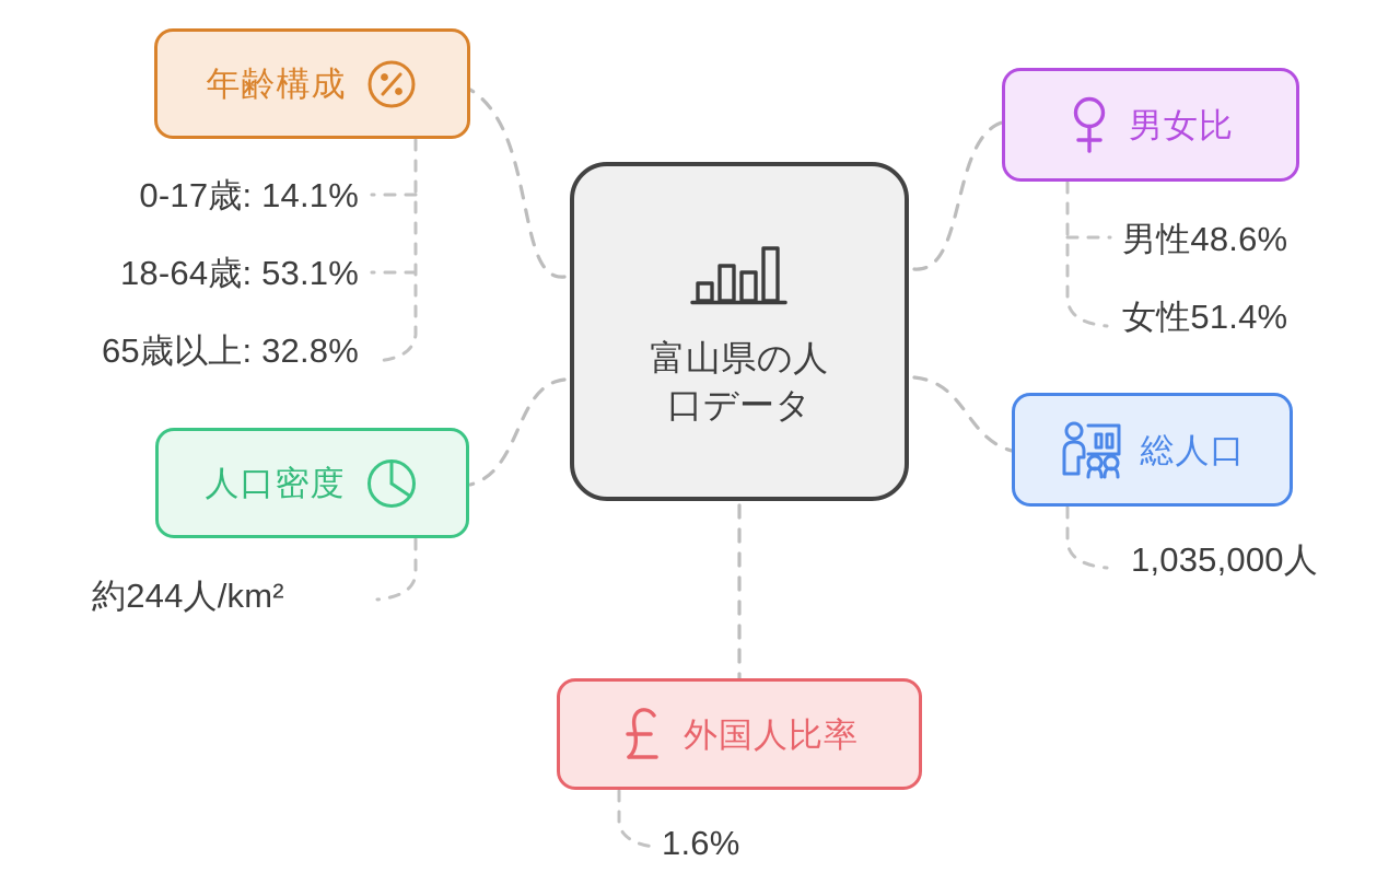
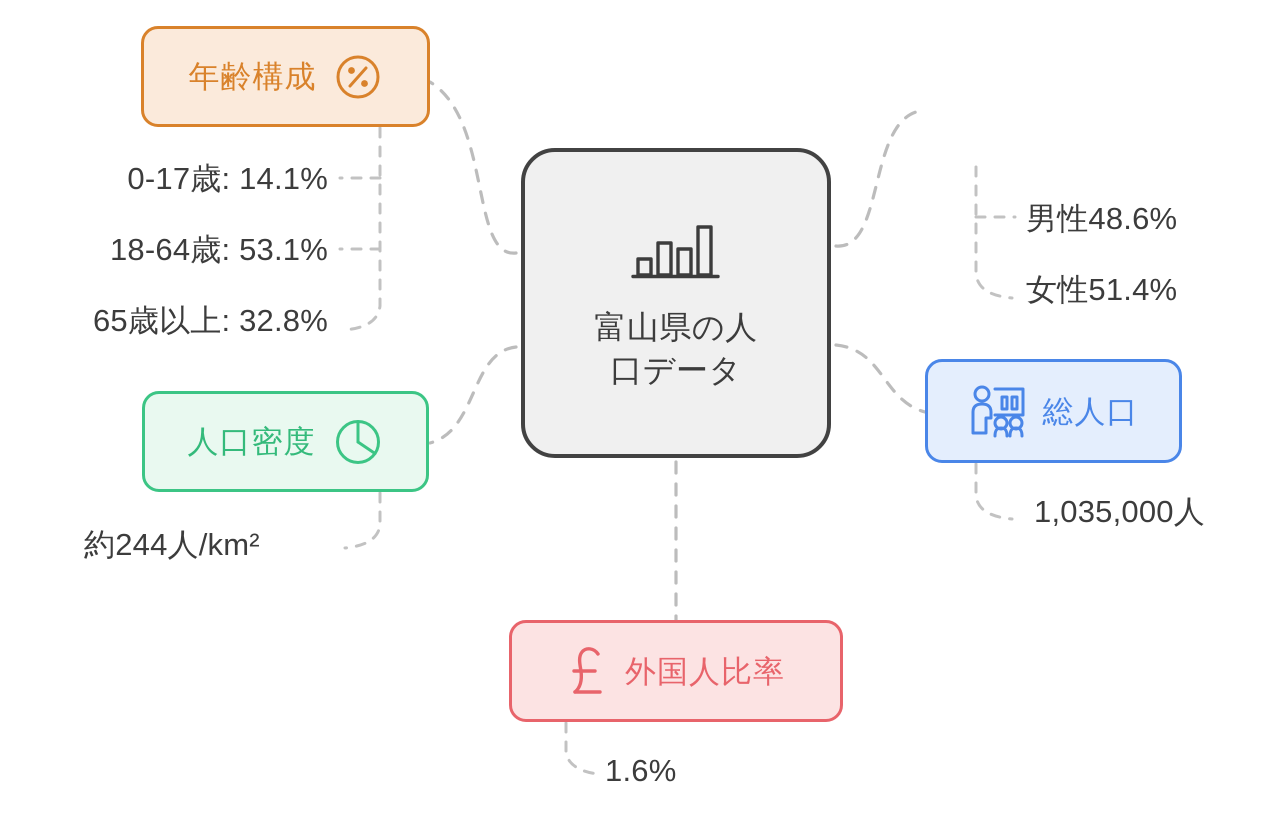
  富山県の人
  口データ
  年齢構成
  0-17歳: 14.1%
  18-64歳: 53.1%
  65歳以上: 32.8%
  人口密度
  約244人/km²
- 男女比
  男性48.6%
  女性51.4%
  総人口
  1,035,000人
  外国人比率
  1.6%
